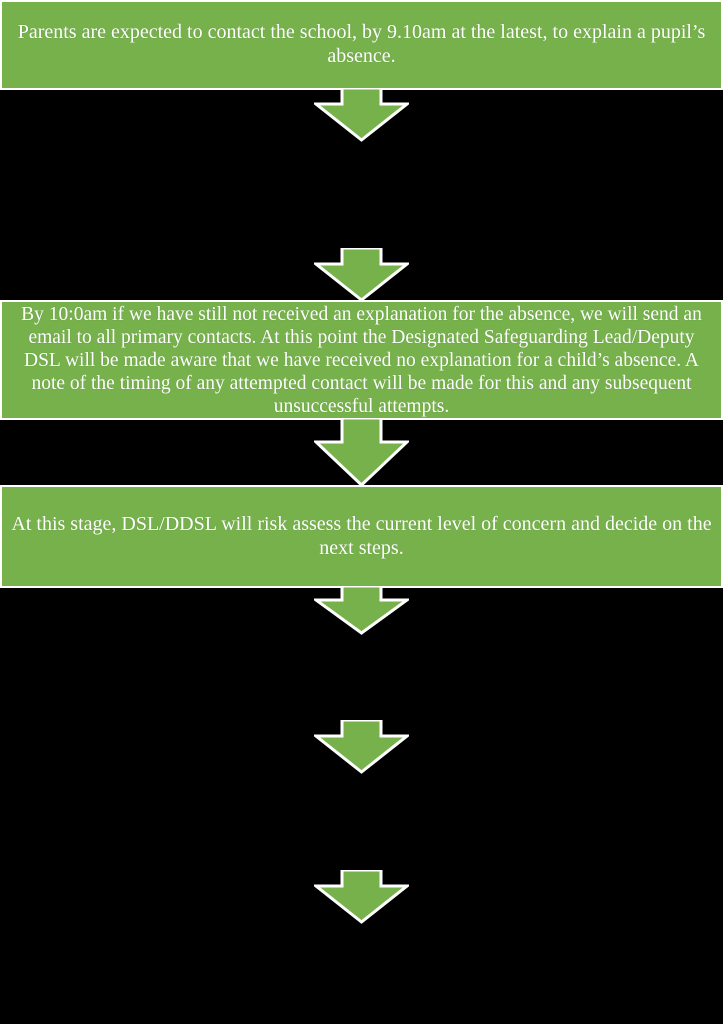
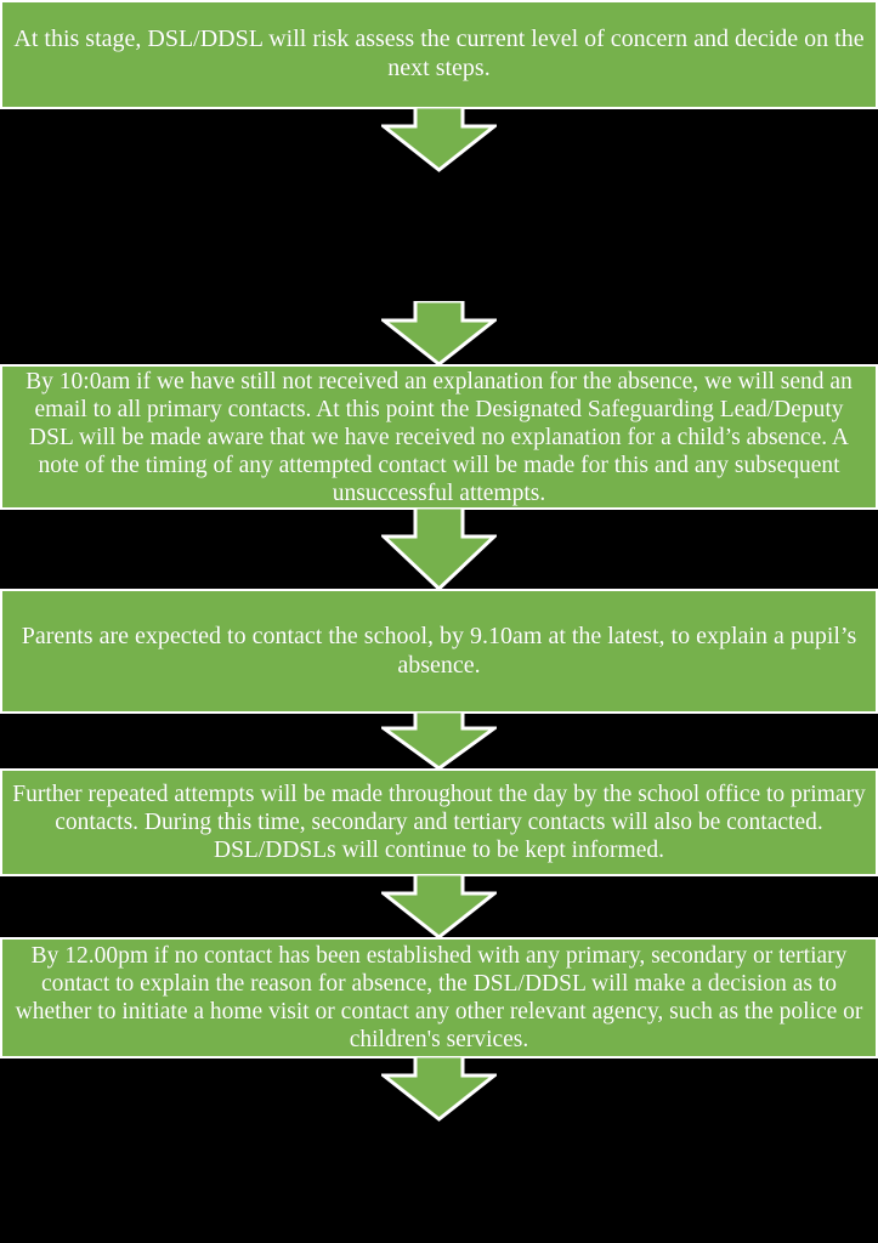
- Parents are expected to contact the school, by 9.10am at the latest, to explain a pupil’s absence.
+ At this stage, DSL/DDSL will risk assess the current level of concern and decide on the next steps.
  By 10:0am if we have still not received an explanation for the absence, we will send an email to all primary contacts. At this point the Designated Safeguarding Lead/Deputy DSL will be made aware that we have received no explanation for a child’s absence. A note of the timing of any attempted contact will be made for this and any subsequent unsuccessful attempts.
- At this stage, DSL/DDSL will risk assess the current level of concern and decide on the next steps.
+ Parents are expected to contact the school, by 9.10am at the latest, to explain a pupil’s absence.
+ Further repeated attempts will be made throughout the day by the school office to primary contacts. During this time, secondary and tertiary contacts will also be contacted. DSL/DDSLs will continue to be kept informed.
+ By 12.00pm if no contact has been established with any primary, secondary or tertiary contact to explain the reason for absence, the DSL/DDSL will make a decision as to whether to initiate a home visit or contact any other relevant agency, such as the police or children's services.
